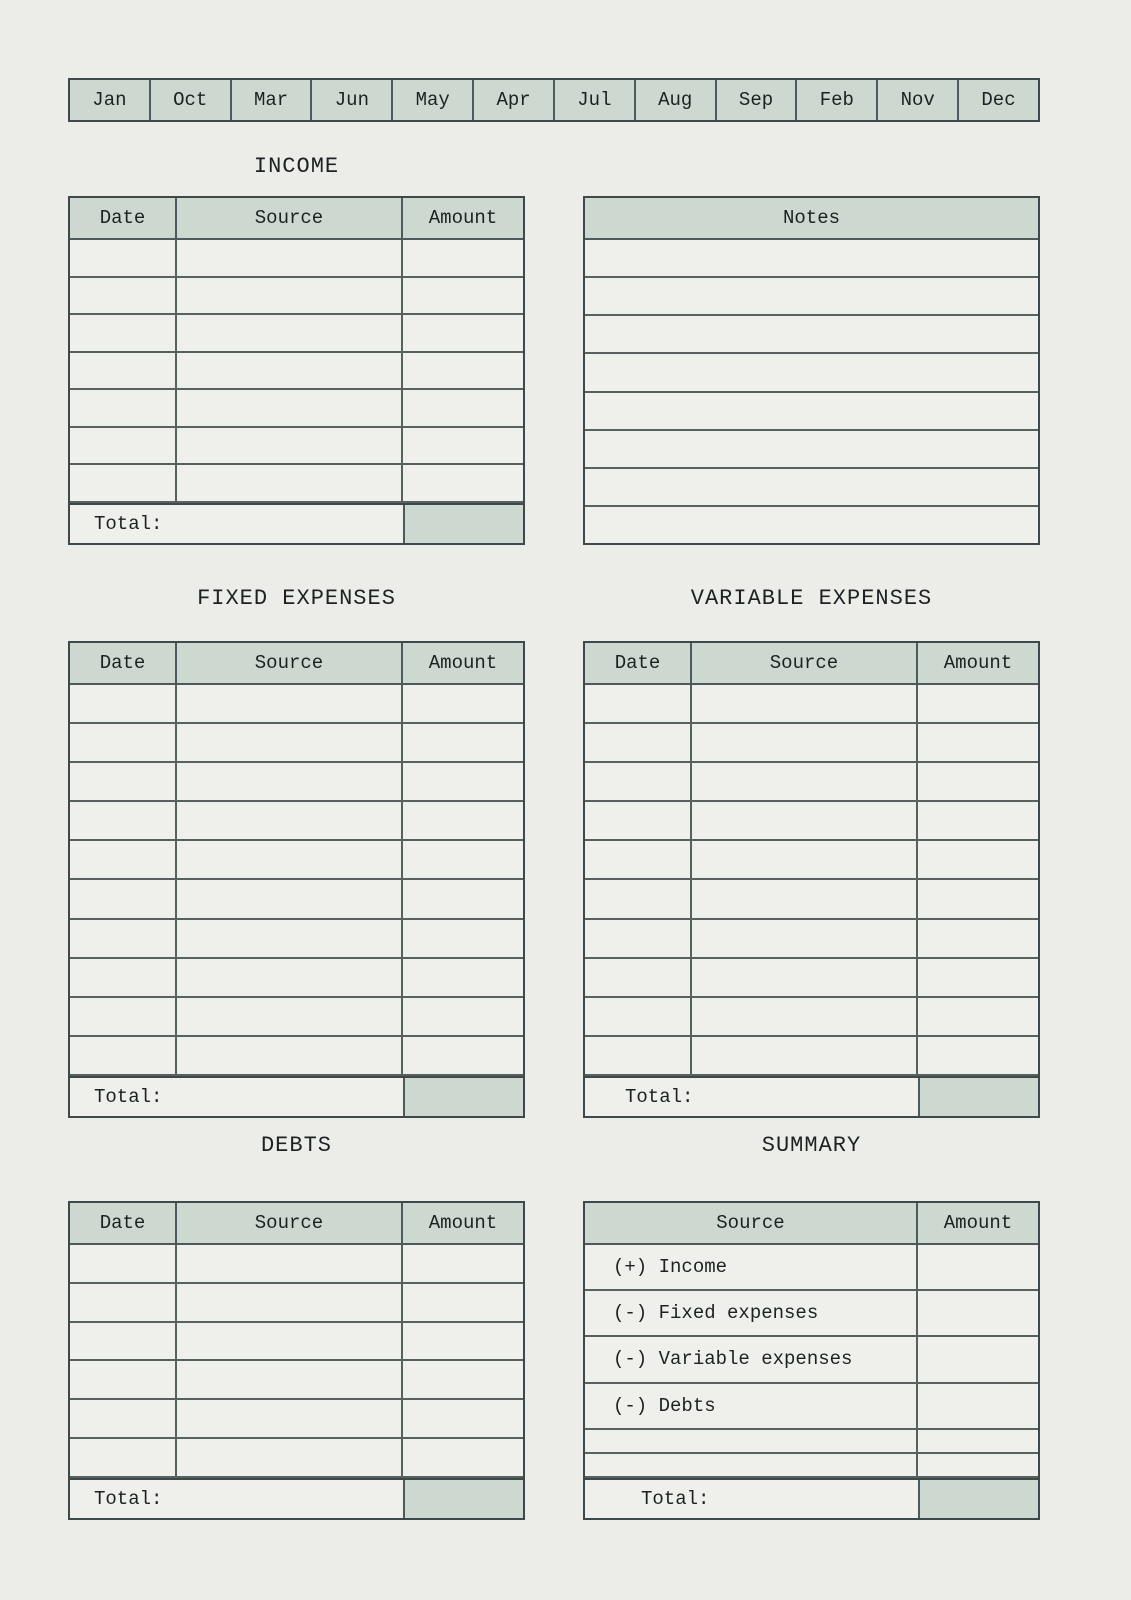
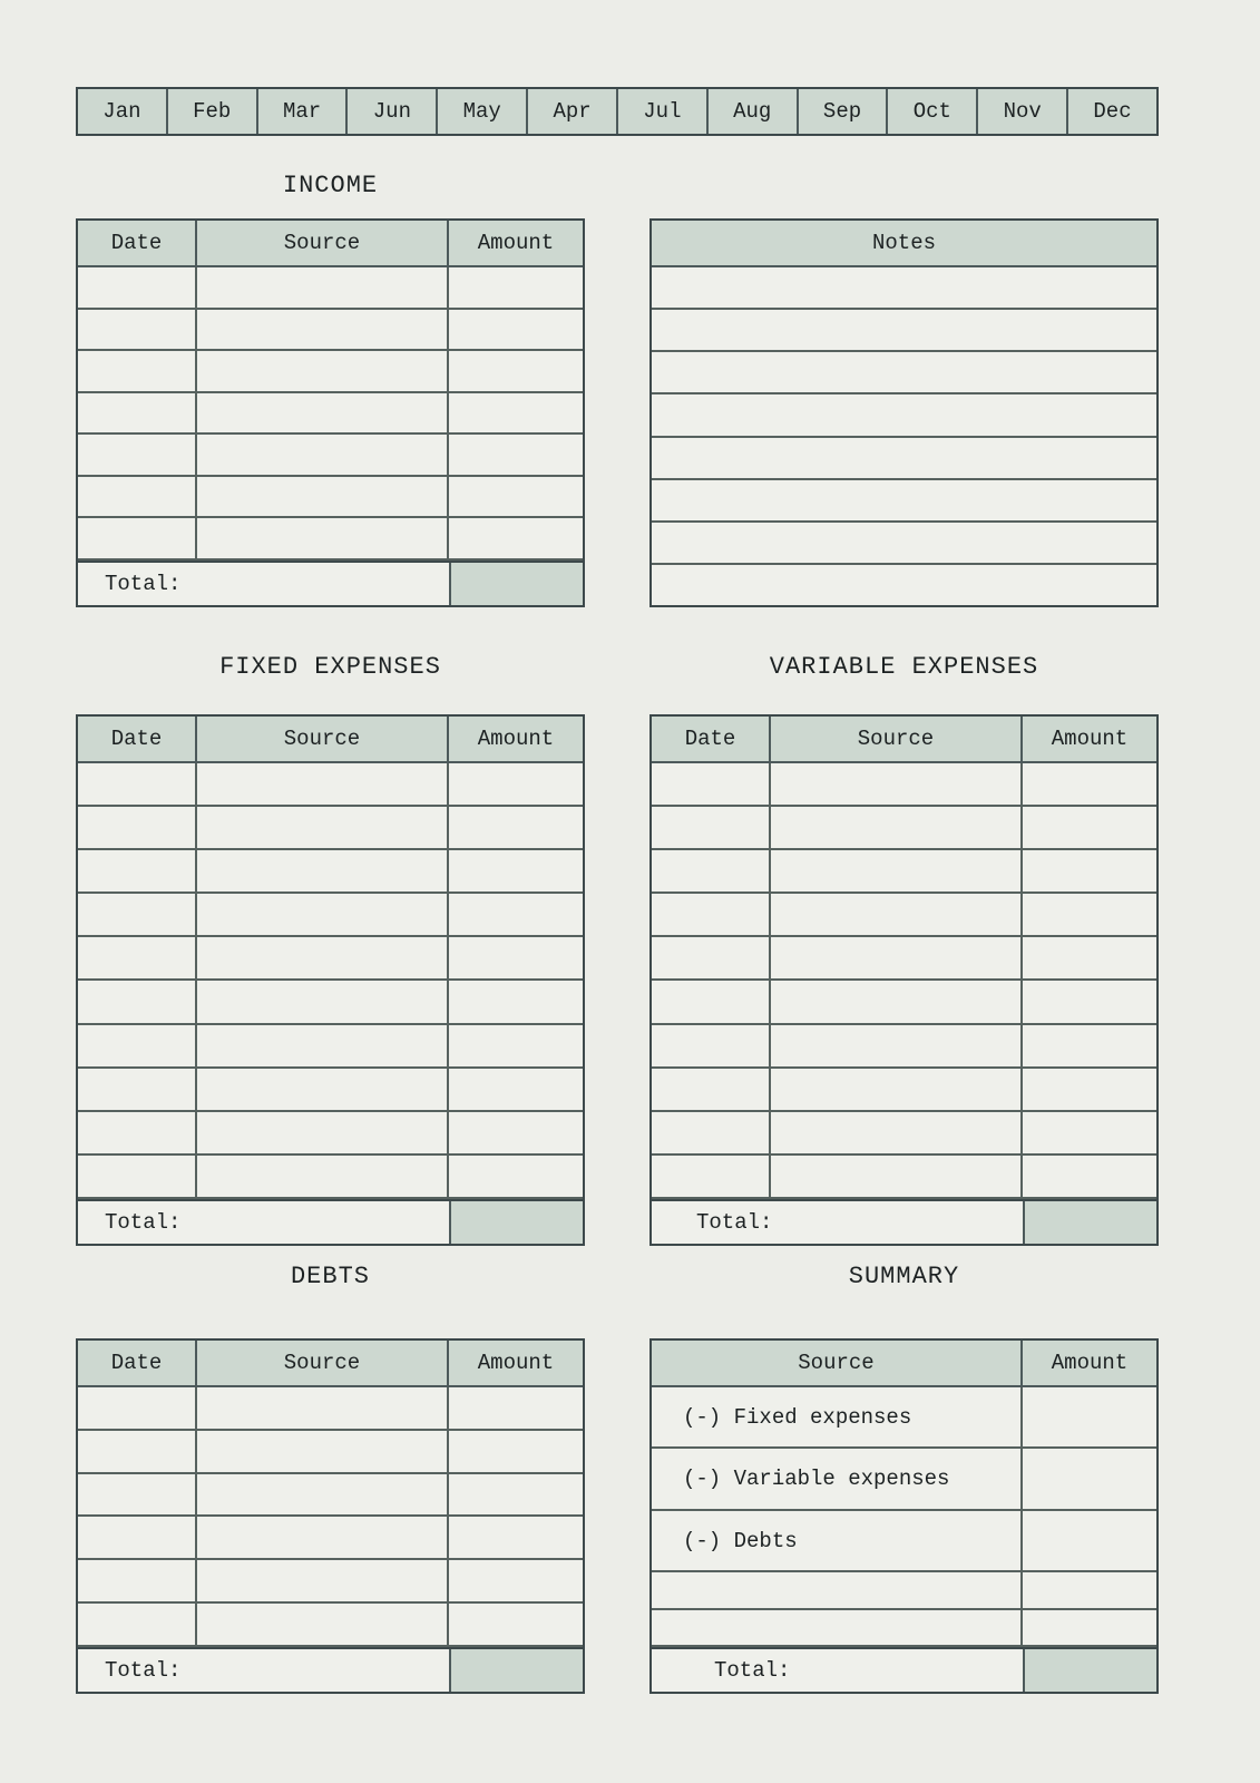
  Jan
- Oct
+ Feb
  Mar
  Jun
  May
  Apr
  Jul
  Aug
  Sep
- Feb
+ Oct
  Nov
  Dec
  INCOME
  Date
  Source
  Amount
  Total:
  Notes
  FIXED EXPENSES
  VARIABLE EXPENSES
  Date
  Source
  Amount
  Total:
  Date
  Source
  Amount
  Total:
  DEBTS
  SUMMARY
  Date
  Source
  Amount
  Total:
  Source
  Amount
- (+) Income
  (-) Fixed expenses
  (-) Variable expenses
  (-) Debts
  Total:
